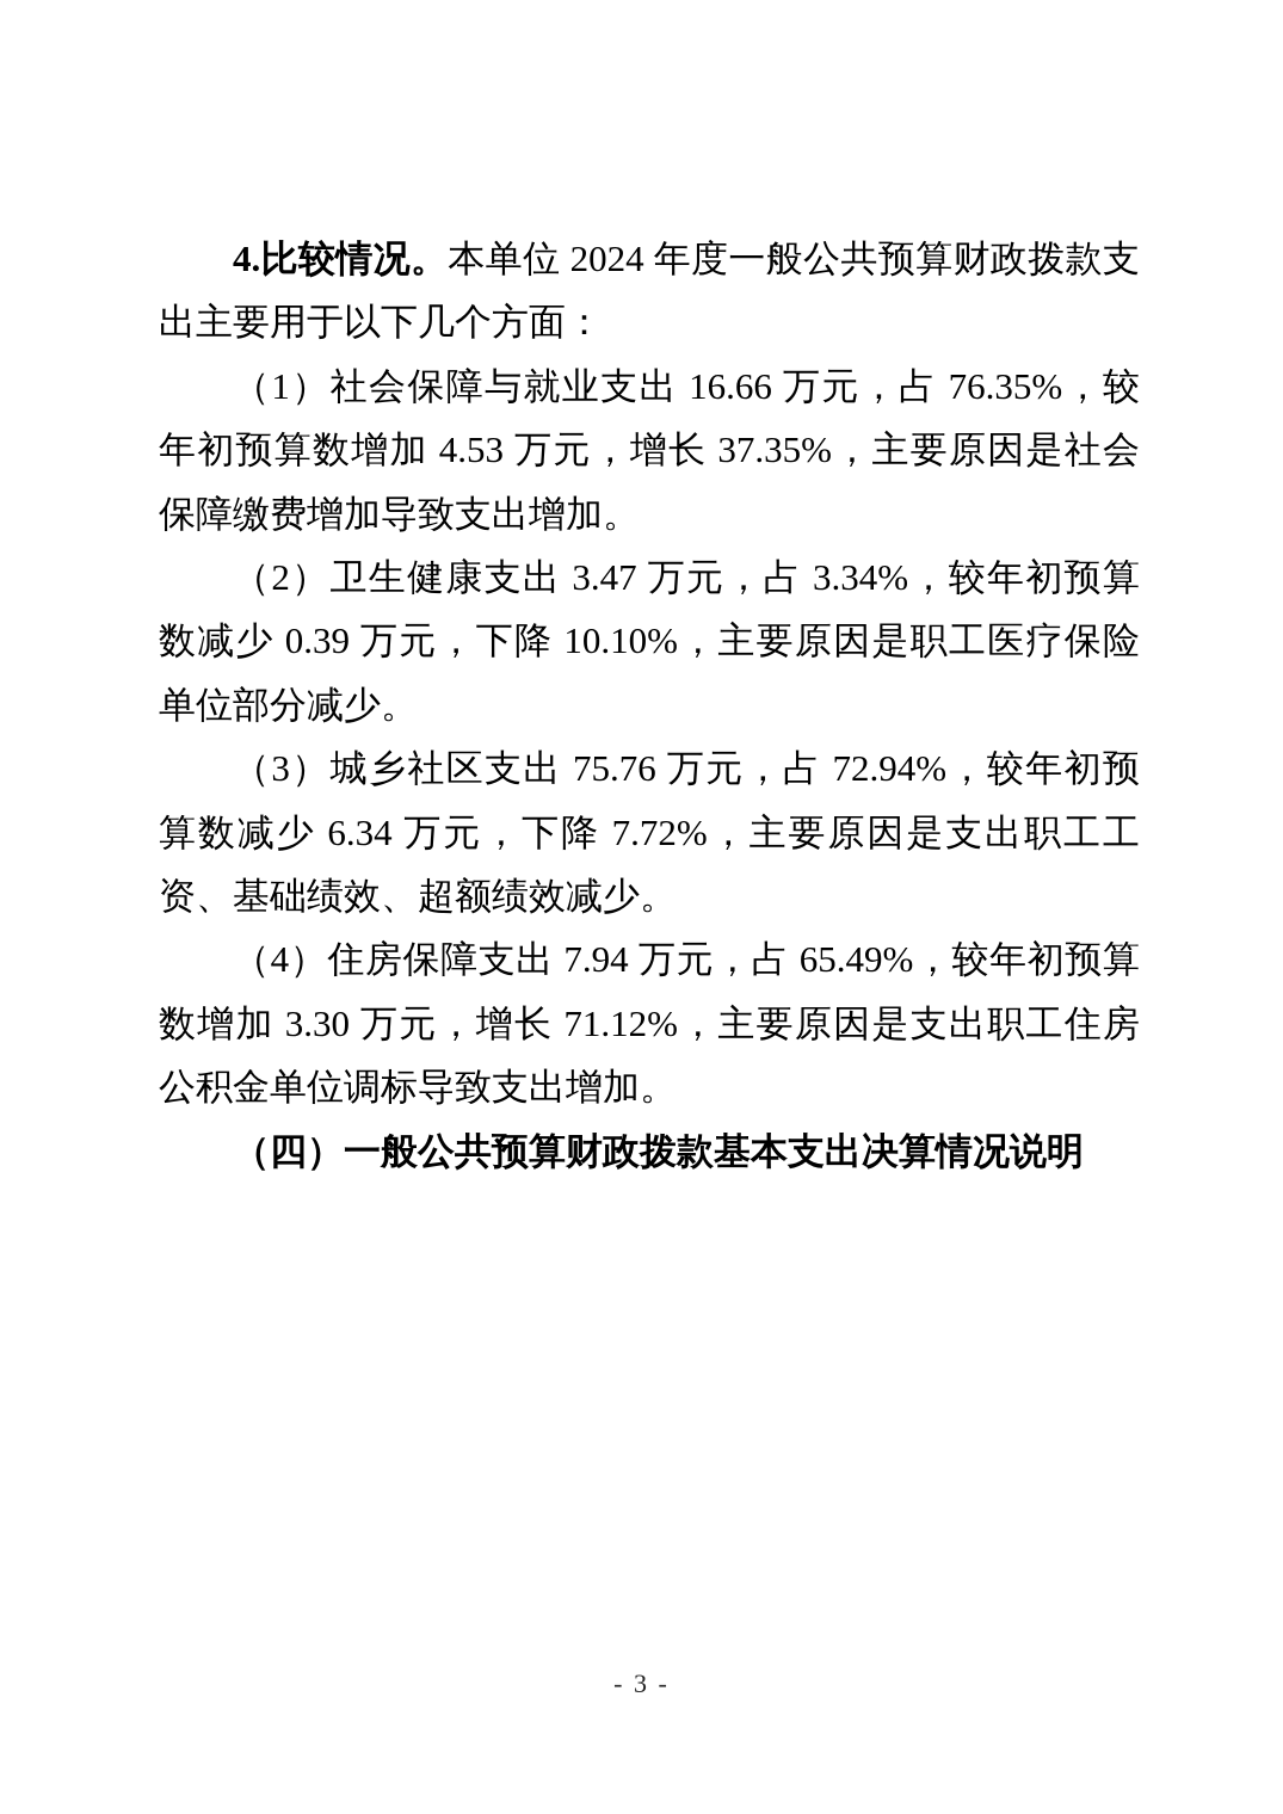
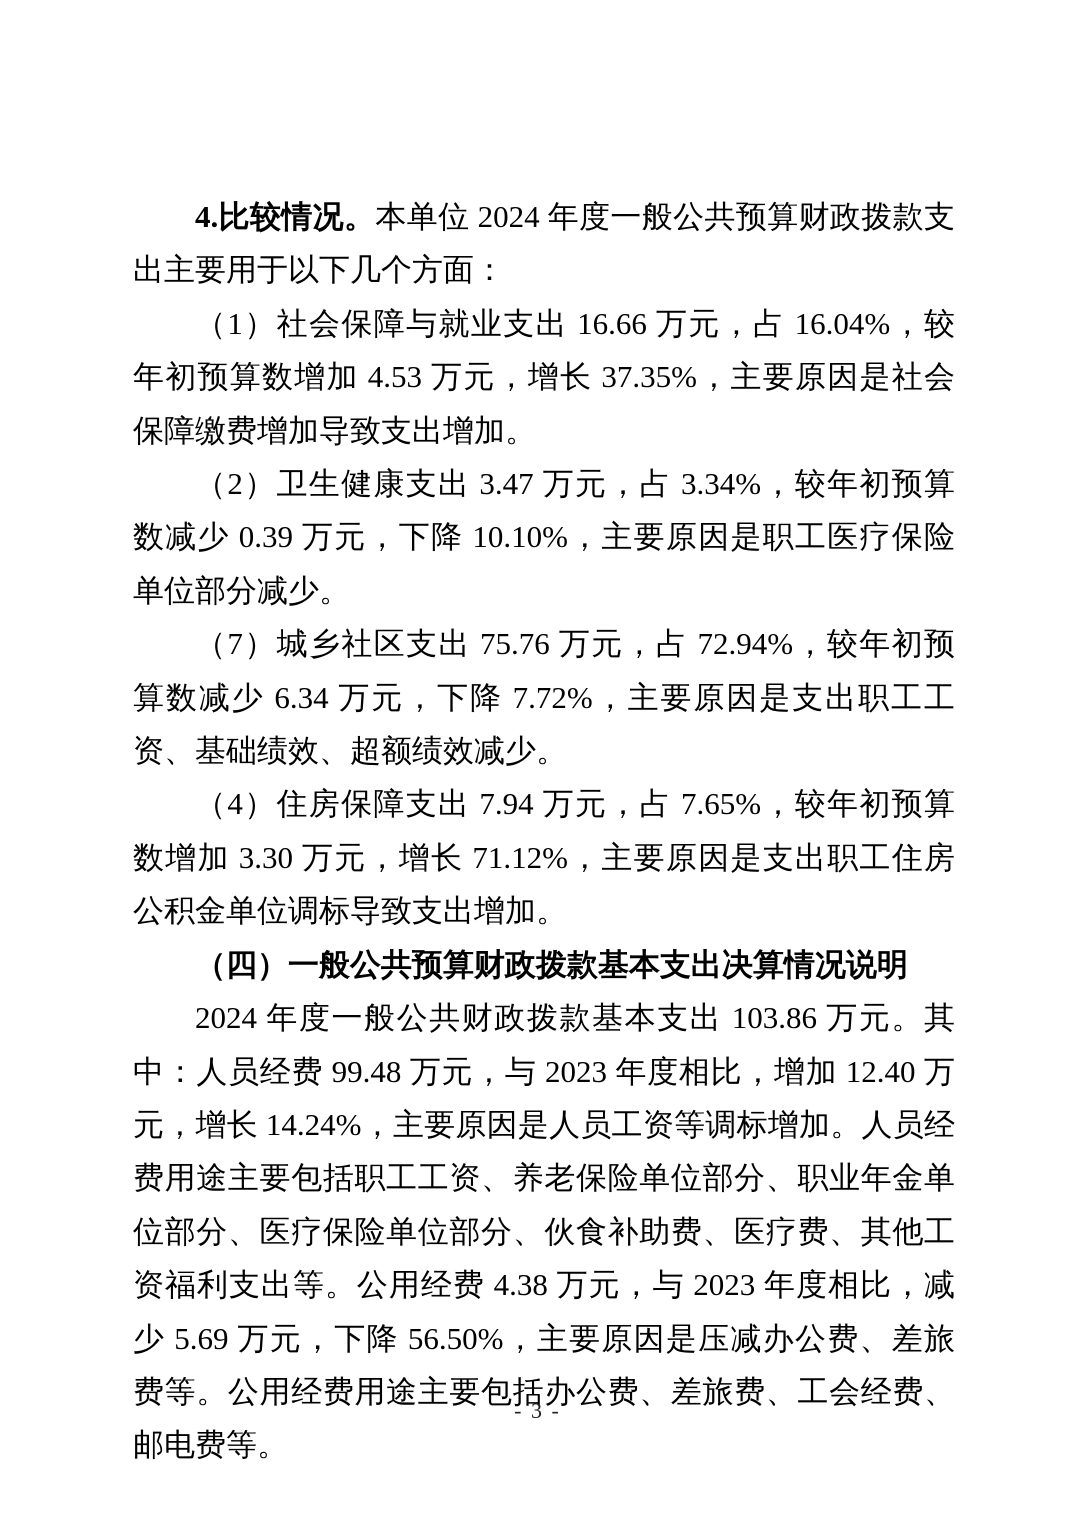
  4.比较情况。本单位 2024 年度一般公共预算财政拨款支出主要用于以下几个方面：
- （1）社会保障与就业支出 16.66 万元，占 76.35%，较年初预算数增加 4.53 万元，增长 37.35%，主要原因是社会保障缴费增加导致支出增加。
+ （1）社会保障与就业支出 16.66 万元，占 16.04%，较年初预算数增加 4.53 万元，增长 37.35%，主要原因是社会保障缴费增加导致支出增加。
  （2）卫生健康支出 3.47 万元，占 3.34%，较年初预算数减少 0.39 万元，下降 10.10%，主要原因是职工医疗保险单位部分减少。
- （3）城乡社区支出 75.76 万元，占 72.94%，较年初预算数减少 6.34 万元，下降 7.72%，主要原因是支出职工工资、基础绩效、超额绩效减少。
+ （7）城乡社区支出 75.76 万元，占 72.94%，较年初预算数减少 6.34 万元，下降 7.72%，主要原因是支出职工工资、基础绩效、超额绩效减少。
- （4）住房保障支出 7.94 万元，占 65.49%，较年初预算数增加 3.30 万元，增长 71.12%，主要原因是支出职工住房公积金单位调标导致支出增加。
+ （4）住房保障支出 7.94 万元，占 7.65%，较年初预算数增加 3.30 万元，增长 71.12%，主要原因是支出职工住房公积金单位调标导致支出增加。
  （四）一般公共预算财政拨款基本支出决算情况说明
+ 2024 年度一般公共财政拨款基本支出 103.86 万元。其中：人员经费 99.48 万元，与 2023 年度相比，增加 12.40 万元，增长 14.24%，主要原因是人员工资等调标增加。人员经费用途主要包括职工工资、养老保险单位部分、职业年金单位部分、医疗保险单位部分、伙食补助费、医疗费、其他工资福利支出等。公用经费 4.38 万元，与 2023 年度相比，减少 5.69 万元，下降 56.50%，主要原因是压减办公费、差旅费等。公用经费用途主要包括办公费、差旅费、工会经费、邮电费等。
  - 3 -
